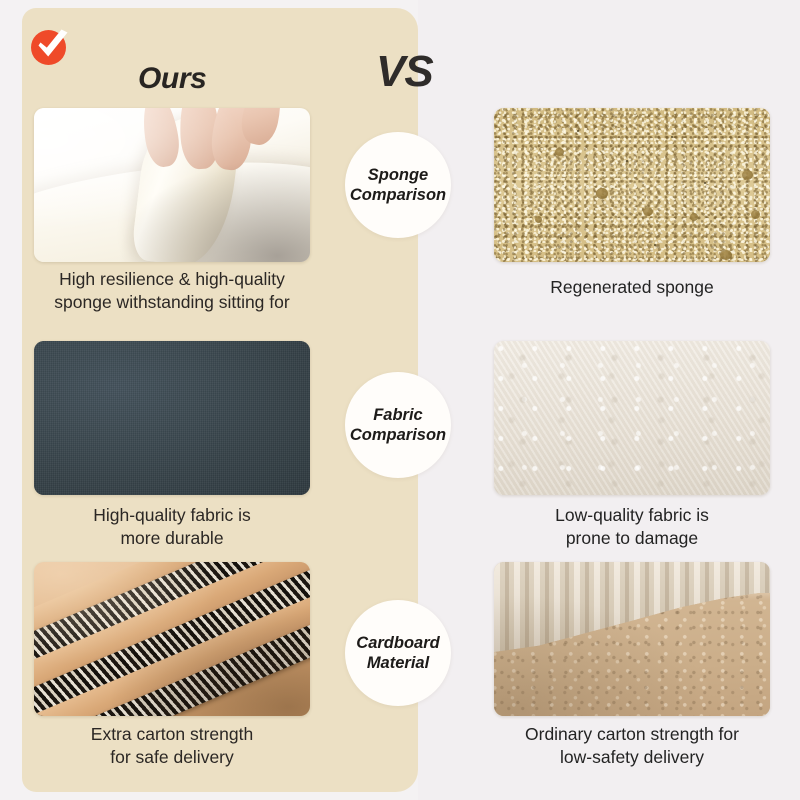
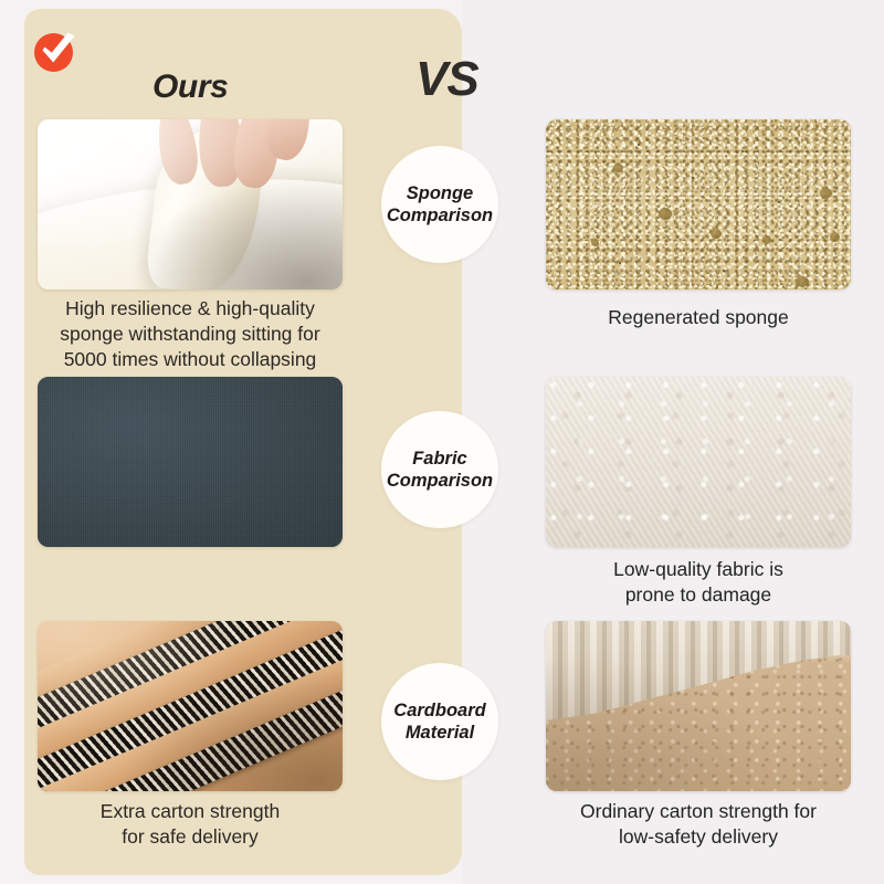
  Ours
  VS
  High resilience & high-quality
  sponge withstanding sitting for
+ 5000 times without collapsing
  Regenerated sponge
- High-quality fabric is
- more durable
  Low-quality fabric is
  prone to damage
  Extra carton strength
  for safe delivery
  Ordinary carton strength for
  low-safety delivery
  Sponge
  Comparison
  Fabric
  Comparison
  Cardboard
  Material
